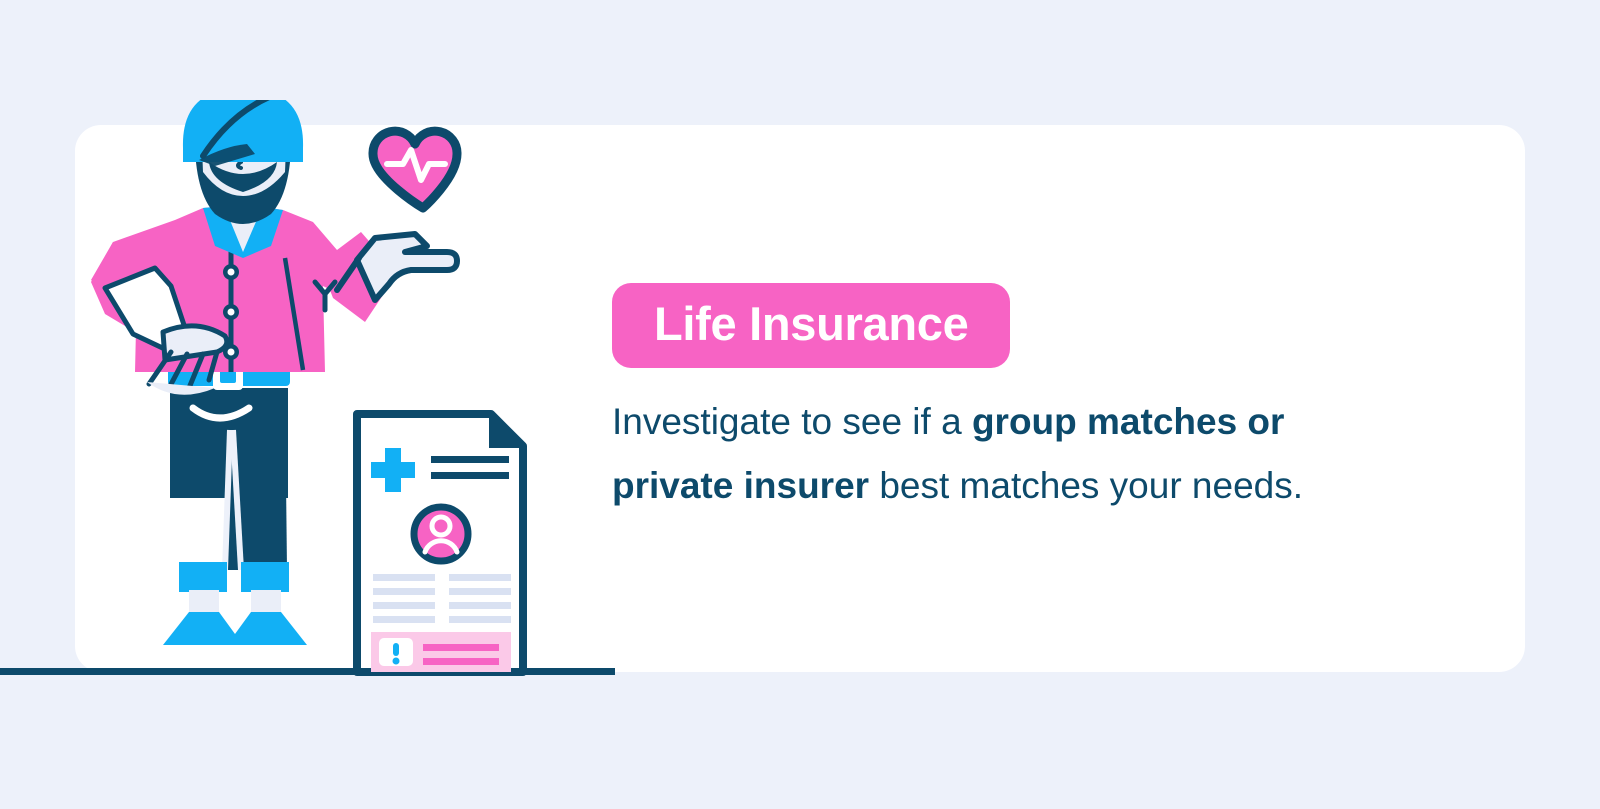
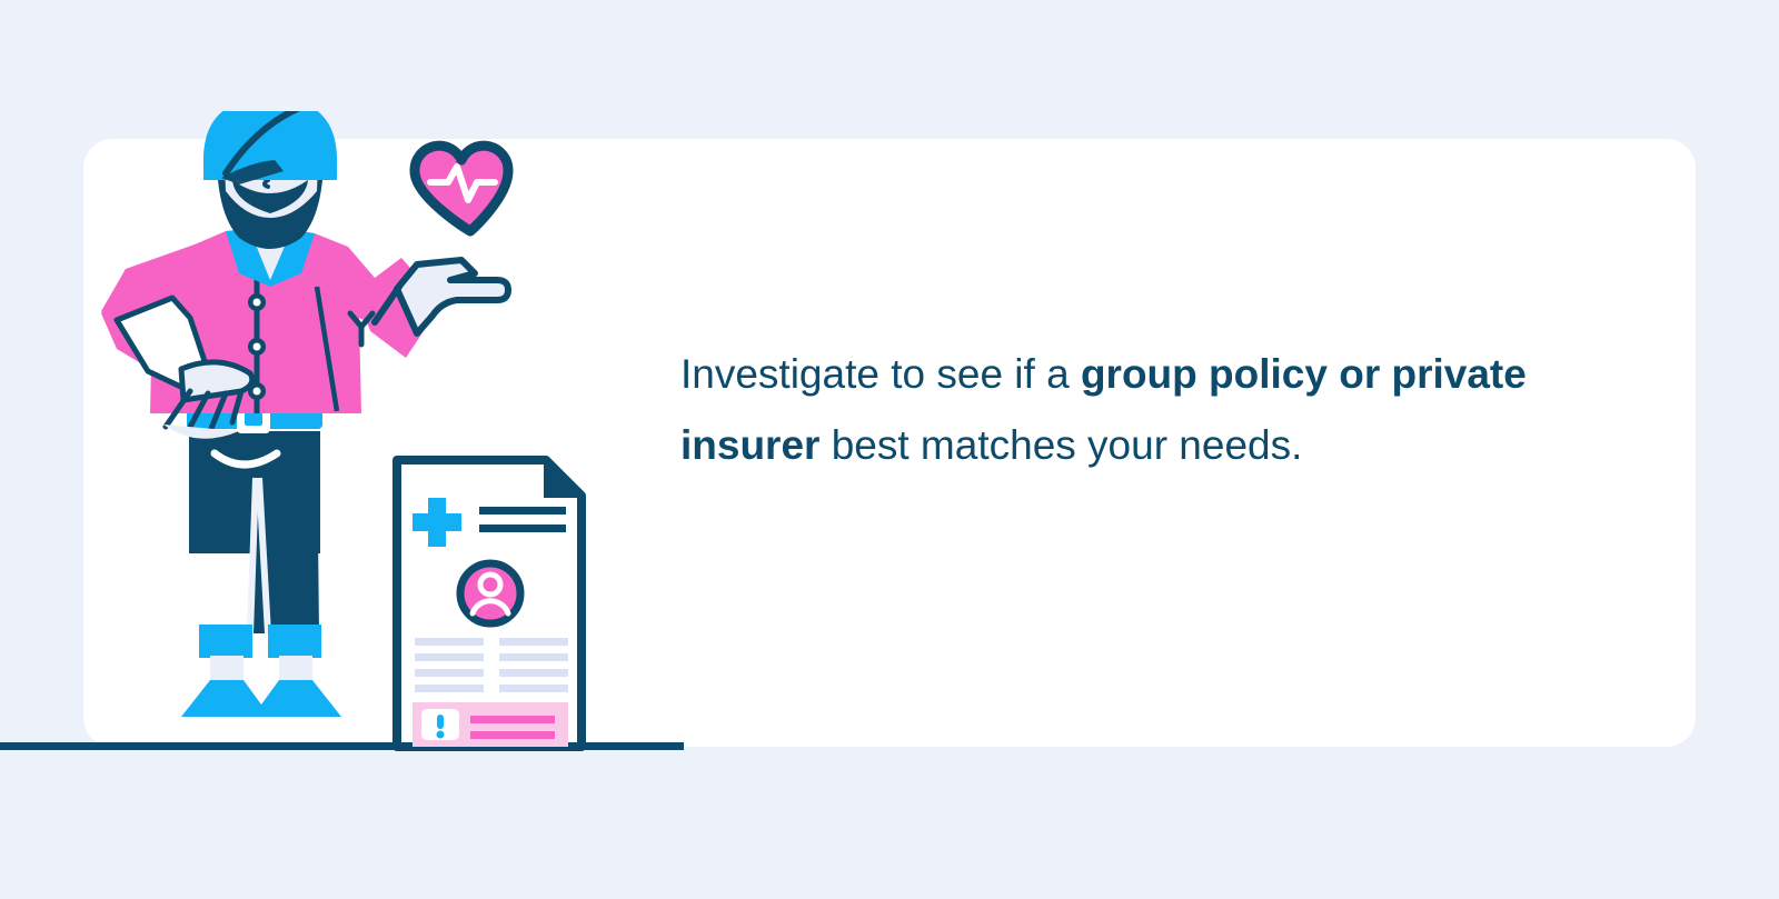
- Life Insurance
- Investigate to see if a group matches or private insurer best matches your needs.
+ Investigate to see if a group policy or private insurer best matches your needs.
